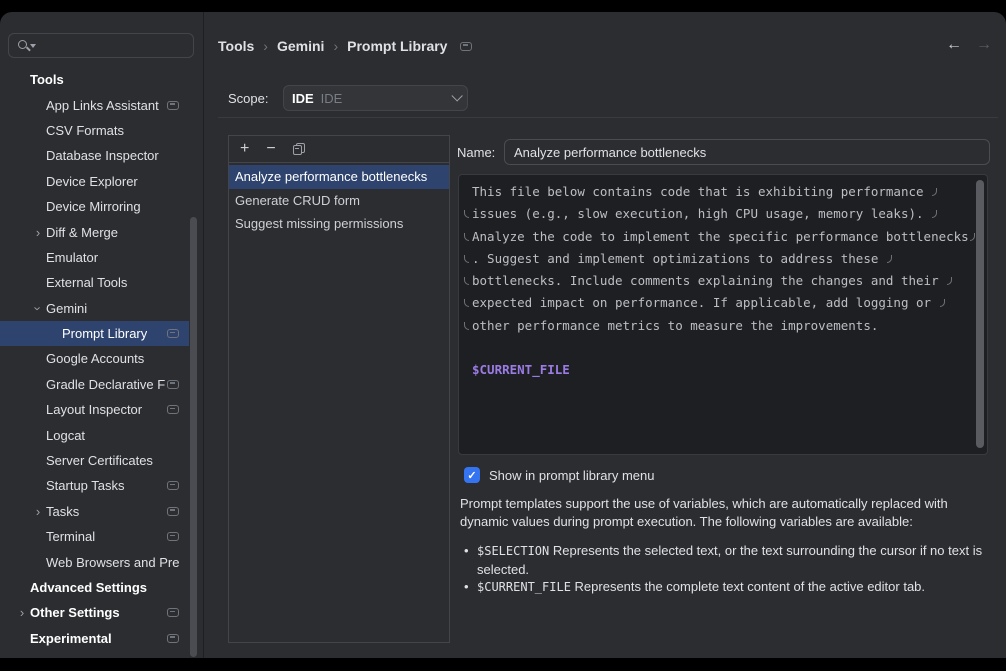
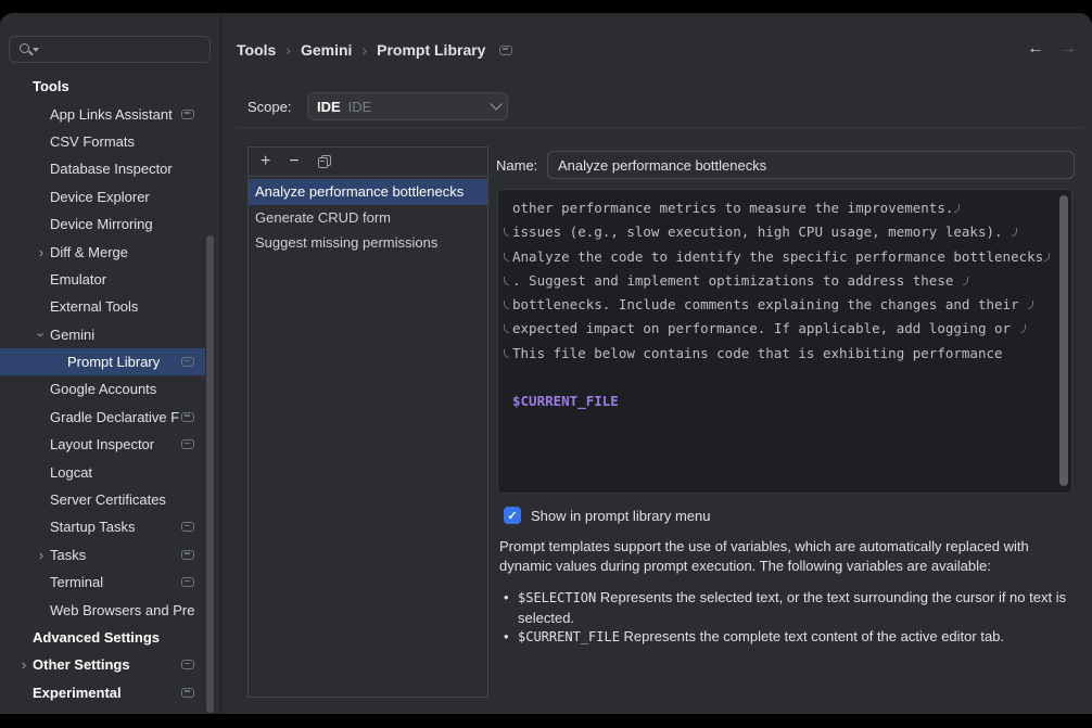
  Tools
  App Links Assistant
  CSV Formats
  Database Inspector
  Device Explorer
  Device Mirroring
  ›
  Diff & Merge
  Emulator
  External Tools
  Gemini
  Prompt Library
  Google Accounts
  Gradle Declarative F
  Layout Inspector
  Logcat
  Server Certificates
  Startup Tasks
  ›
  Tasks
  Terminal
  Web Browsers and Pre
  Advanced Settings
  ›
  Other Settings
  Experimental
  Tools
  ›
  Gemini
  ›
  Prompt Library
  ←
  →
  Scope:
  IDE
  IDE
  +
  −
  Analyze performance bottlenecks
  Generate CRUD form
  Suggest missing permissions
  Name:
  Analyze performance bottlenecks
- This file below contains code that is exhibiting performance
+ other performance metrics to measure the improvements.
  issues (e.g., slow execution, high CPU usage, memory leaks).
- Analyze the code to implement the specific performance bottlenecks
+ Analyze the code to identify the specific performance bottlenecks
  . Suggest and implement optimizations to address these
  bottlenecks. Include comments explaining the changes and their
  expected impact on performance. If applicable, add logging or
- other performance metrics to measure the improvements.
+ This file below contains code that is exhibiting performance
  $CURRENT_FILE
  ✓
  Show in prompt library menu
  Prompt templates support the use of variables, which are automatically replaced with dynamic values during prompt execution. The following variables are available:
  $SELECTION Represents the selected text, or the text surrounding the cursor if no text is selected.
  $CURRENT_FILE Represents the complete text content of the active editor tab.
